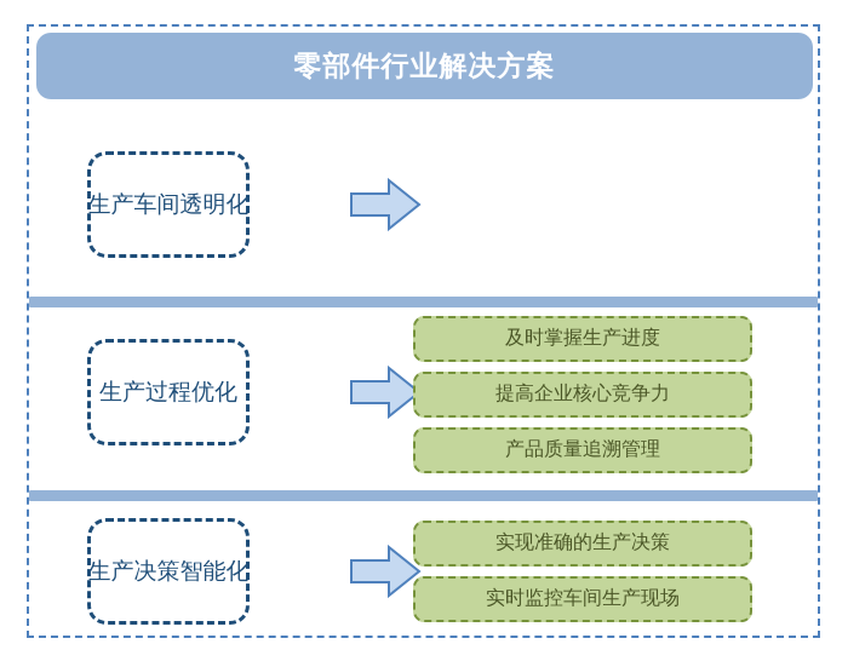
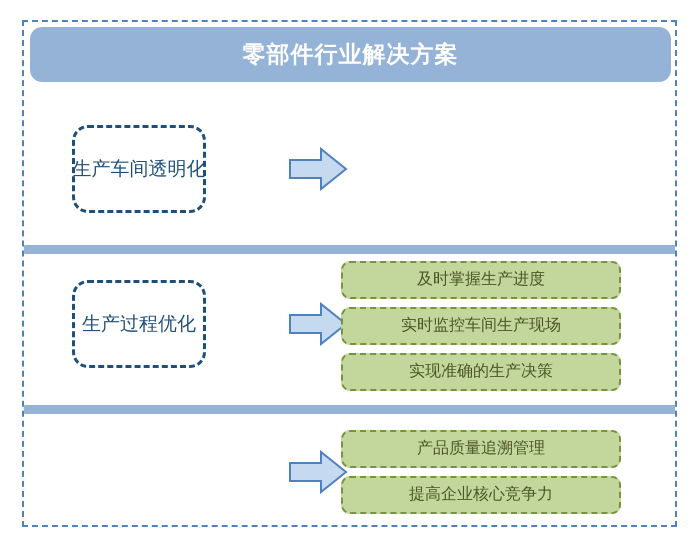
  零部件行业解决方案
  生产车间透明化
  生产过程优化
  及时掌握生产进度
- 提高企业核心竞争力
+ 实时监控车间生产现场
- 产品质量追溯管理
+ 实现准确的生产决策
- 生产决策智能化
- 实现准确的生产决策
+ 产品质量追溯管理
- 实时监控车间生产现场
+ 提高企业核心竞争力
